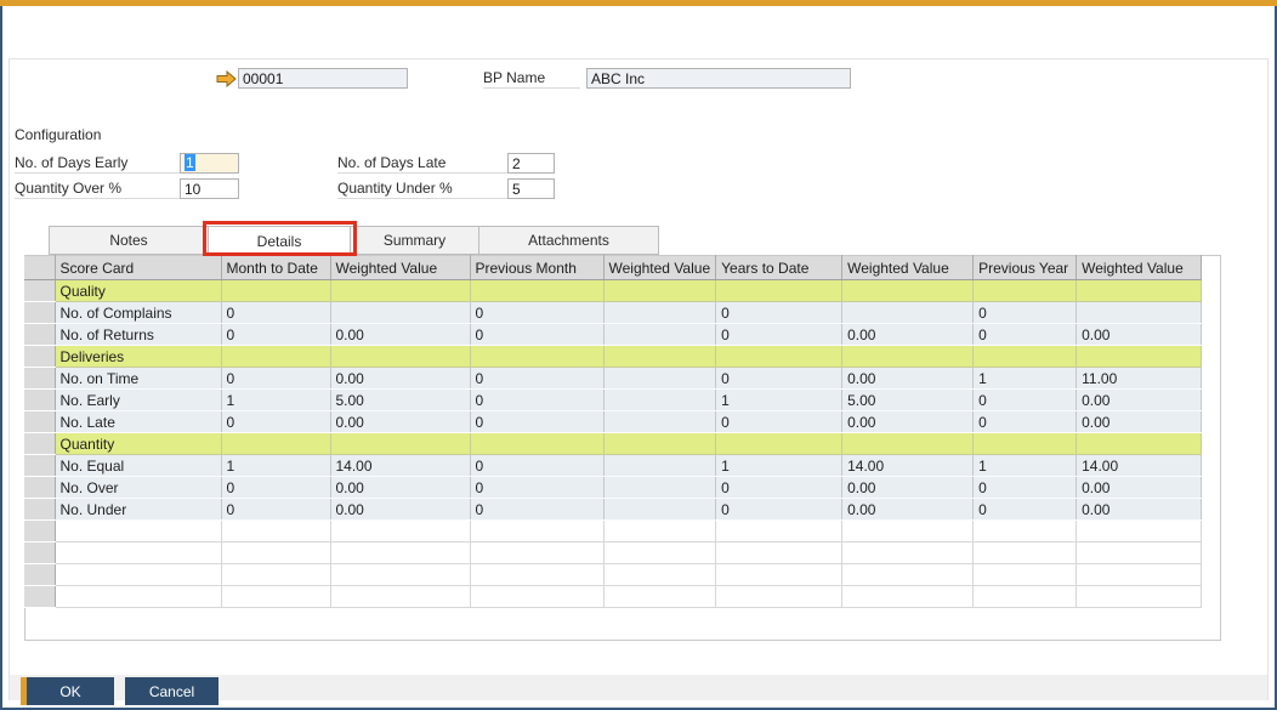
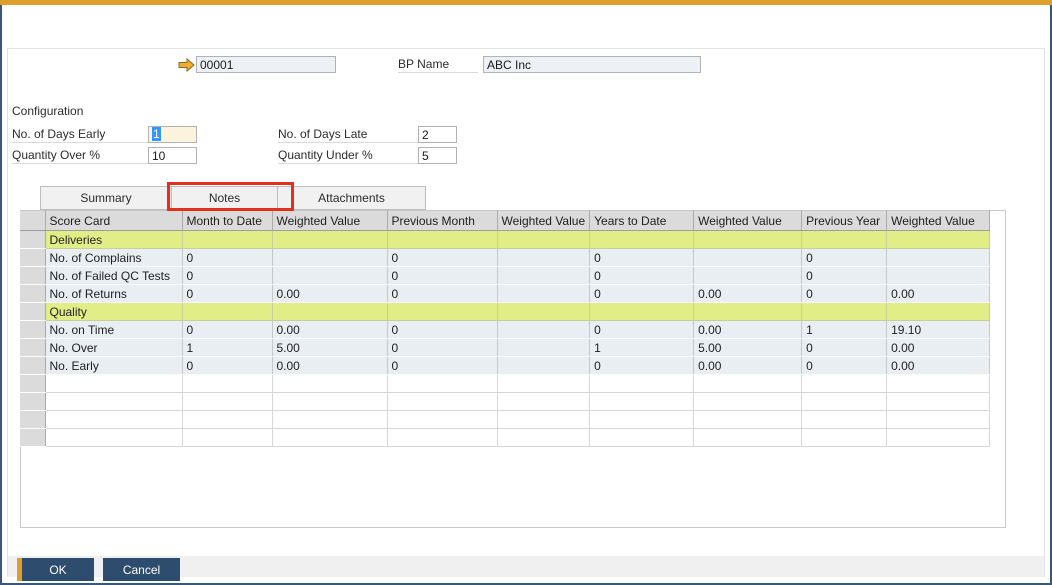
  00001
  BP Name
  ABC Inc
  Configuration
  No. of Days Early
  1
  No. of Days Late
  2
  Quantity Over %
  10
  Quantity Under %
  5
- Notes
+ Summary
- Details
- Summary
+ Notes
  Attachments
  	Score Card	Month to Date	Weighted Value	Previous Month	Weighted Value	Years to Date	Weighted Value	Previous Year	Weighted Value
- 	Quality
+ 	Deliveries
  	No. of Complains	0		0		0		0
+ 	No. of Failed QC Tests	0		0		0		0
  	No. of Returns	0	0.00	0		0	0.00	0	0.00
- 	Deliveries
+ 	Quality
- 	No. on Time	0	0.00	0		0	0.00	1	11.00
+ 	No. on Time	0	0.00	0		0	0.00	1	19.10
- 	No. Early	1	5.00	0		1	5.00	0	0.00
+ 	No. Over	1	5.00	0		1	5.00	0	0.00
- 	No. Late	0	0.00	0		0	0.00	0	0.00
- 	Quantity
- 	No. Equal	1	14.00	0		1	14.00	1	14.00
- 	No. Over	0	0.00	0		0	0.00	0	0.00
+ 	No. Early	0	0.00	0		0	0.00	0	0.00
- 	No. Under	0	0.00	0		0	0.00	0	0.00
  OK
  Cancel
